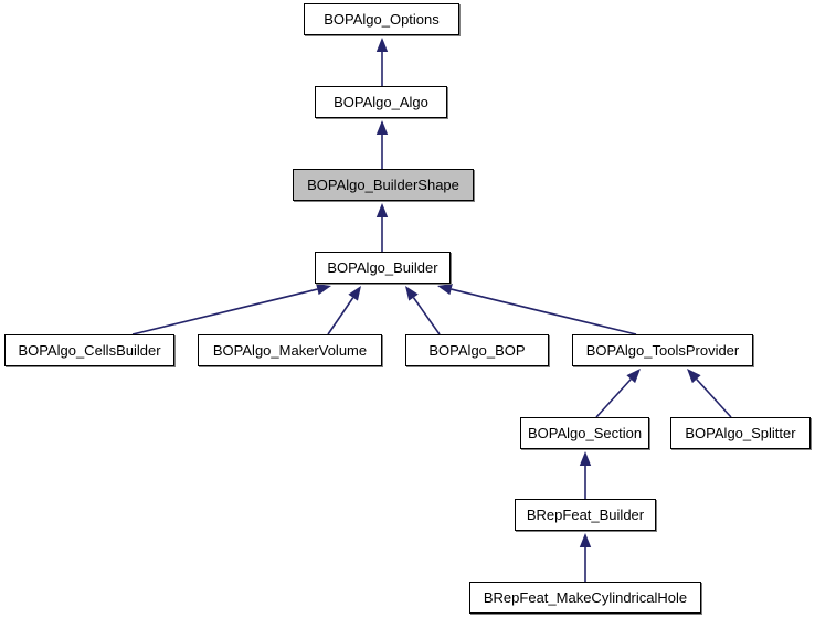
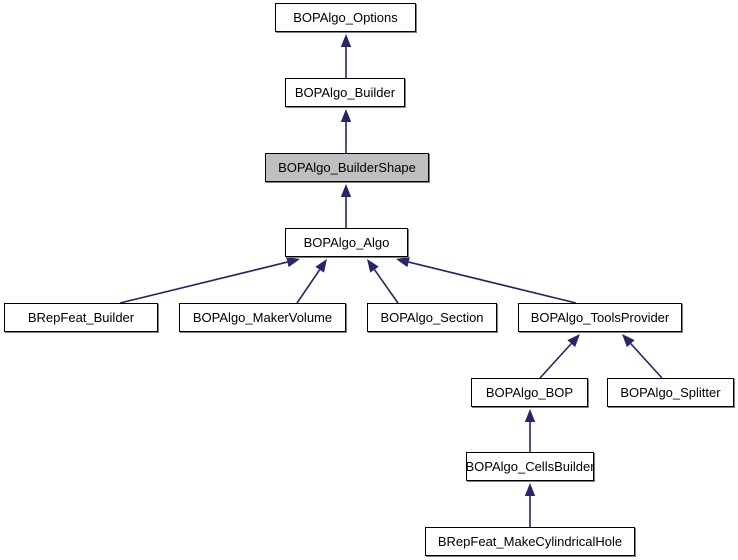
  BOPAlgo_Options
- BOPAlgo_Algo
+ BOPAlgo_Builder
  BOPAlgo_BuilderShape
- BOPAlgo_Builder
+ BOPAlgo_Algo
- BOPAlgo_CellsBuilder
+ BRepFeat_Builder
  BOPAlgo_MakerVolume
- BOPAlgo_BOP
+ BOPAlgo_Section
  BOPAlgo_ToolsProvider
- BOPAlgo_Section
+ BOPAlgo_BOP
  BOPAlgo_Splitter
- BRepFeat_Builder
+ BOPAlgo_CellsBuilder
  BRepFeat_MakeCylindricalHole
